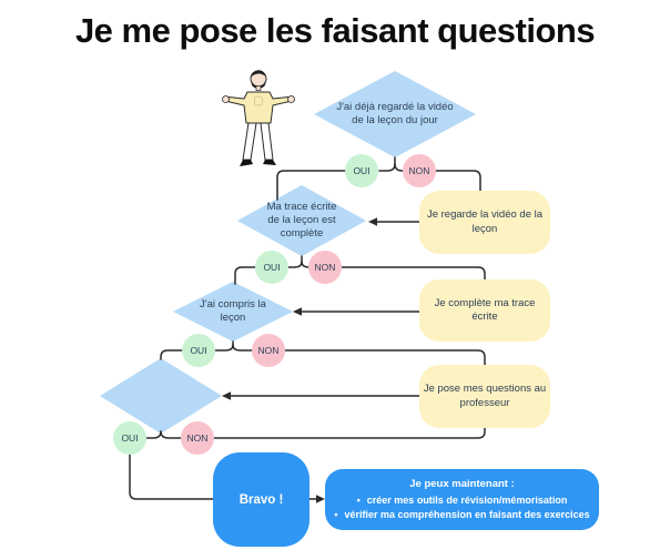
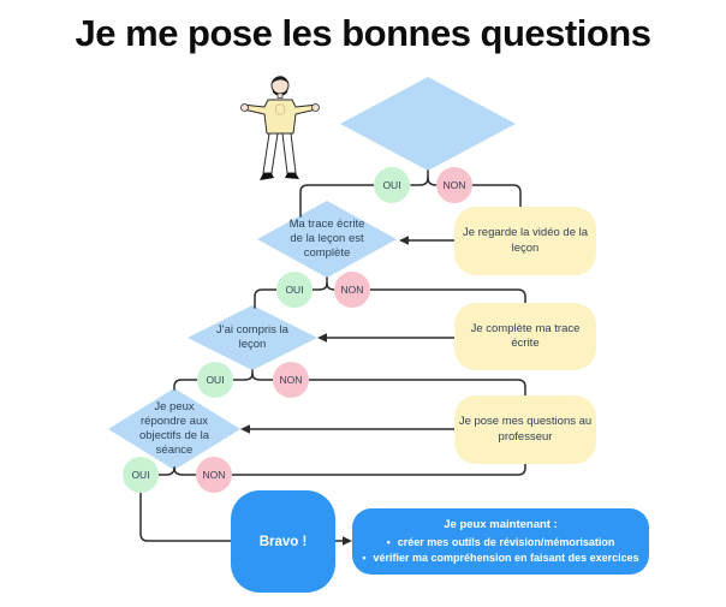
- Je me pose les faisant questions
+ Je me pose les bonnes questions
- J'ai déjà regardé la vidéo
- de la leçon du jour
  Ma trace écrite
  de la leçon est
  complète
  J'ai compris la
  leçon
+ Je peux
+ répondre aux
+ objectifs de la
+ séance
  OUI
  NON
  OUI
  NON
  OUI
  NON
  OUI
  NON
  Je regarde la vidéo de la
  leçon
  Je complète ma trace
  écrite
  Je pose mes questions au
  professeur
  Bravo !
  Je peux maintenant :
  •
  créer mes outils de révision/mémorisation
  •
  vérifier ma compréhension en faisant des exercices
